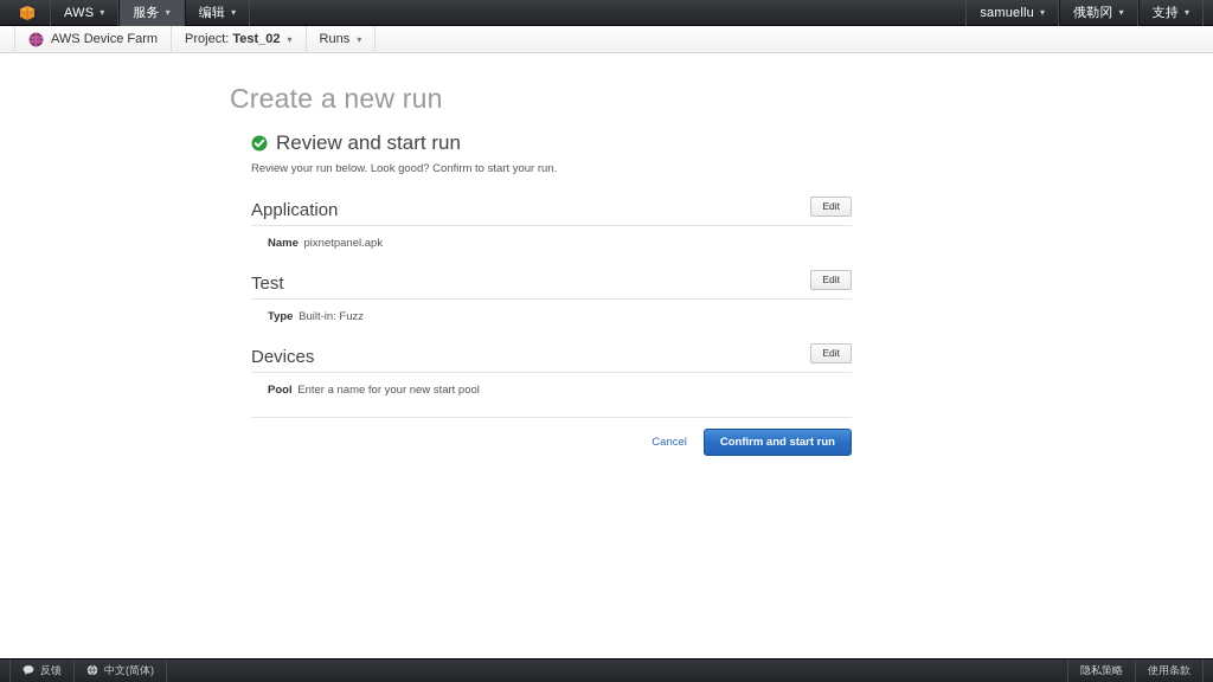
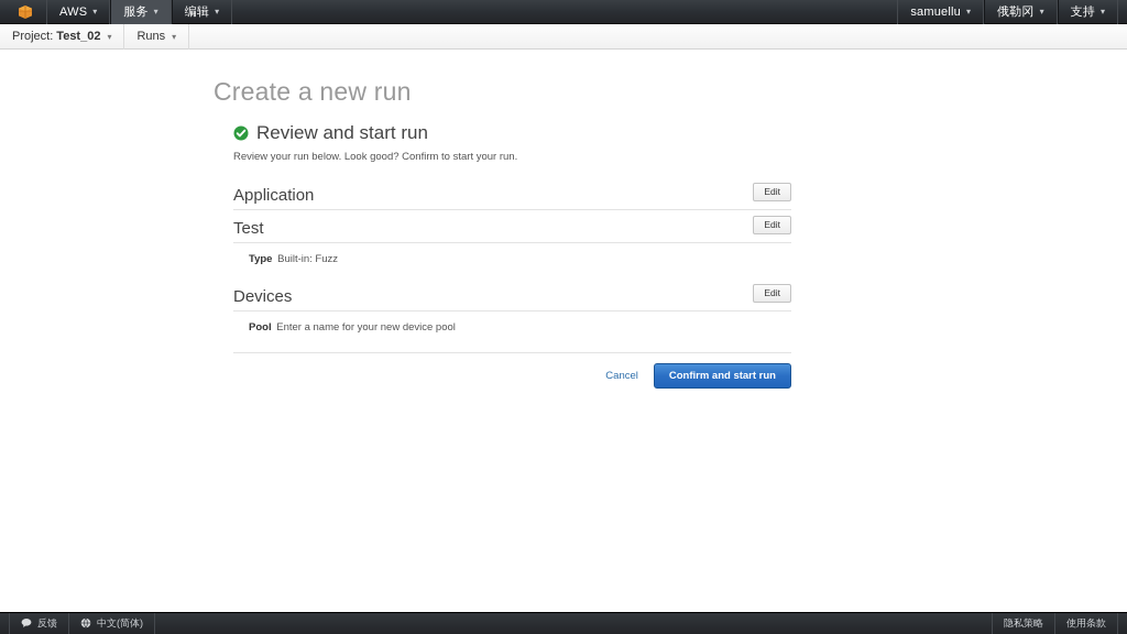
  AWS
  ▾
  服务
  ▾
  编辑
  ▾
  samuellu
  ▾
  俄勒冈
  ▾
  支持
  ▾
- AWS Device Farm
  Project:
  Test_02
  ▾
  Runs
  ▾
  Create a new run
  Review and start run
  Review your run below. Look good? Confirm to start your run.
  Application
  Edit
- Name pixnetpanel.apk
  Test
  Edit
  Type Built-in: Fuzz
  Devices
  Edit
- Pool Enter a name for your new start pool
+ Pool Enter a name for your new device pool
  Cancel
  Confirm and start run
  反馈
  中文(简体)
  隐私策略
  使用条款
